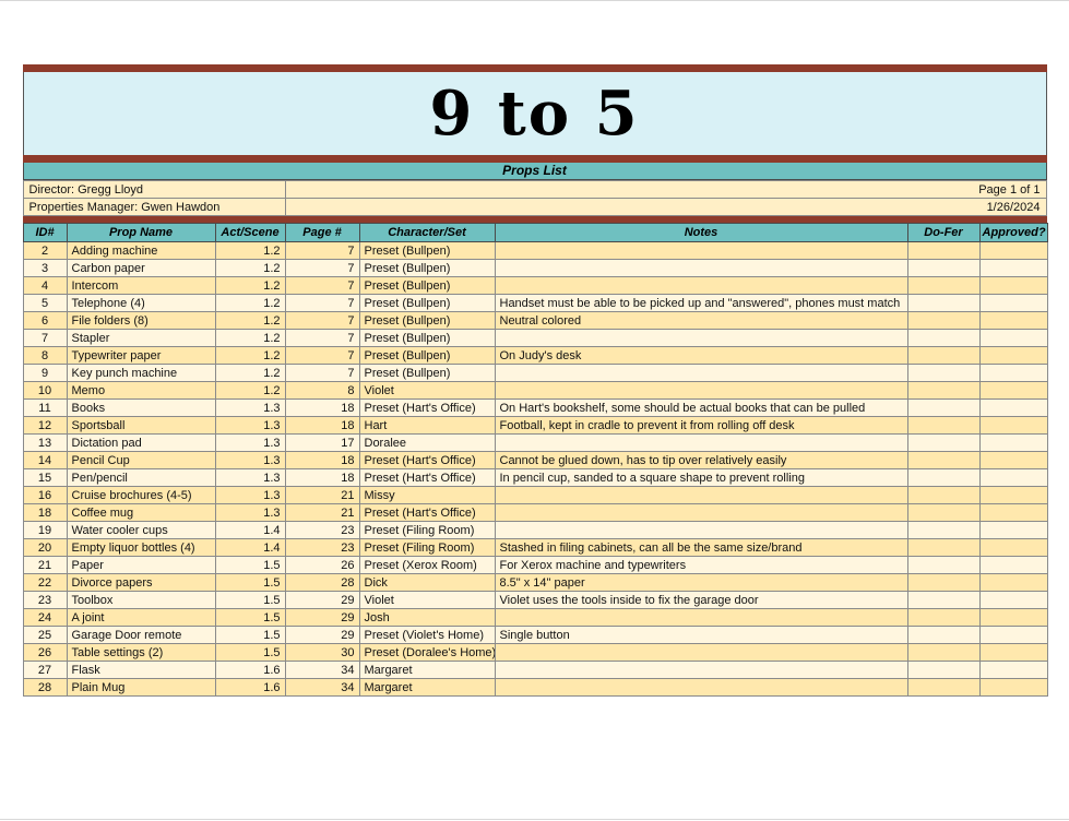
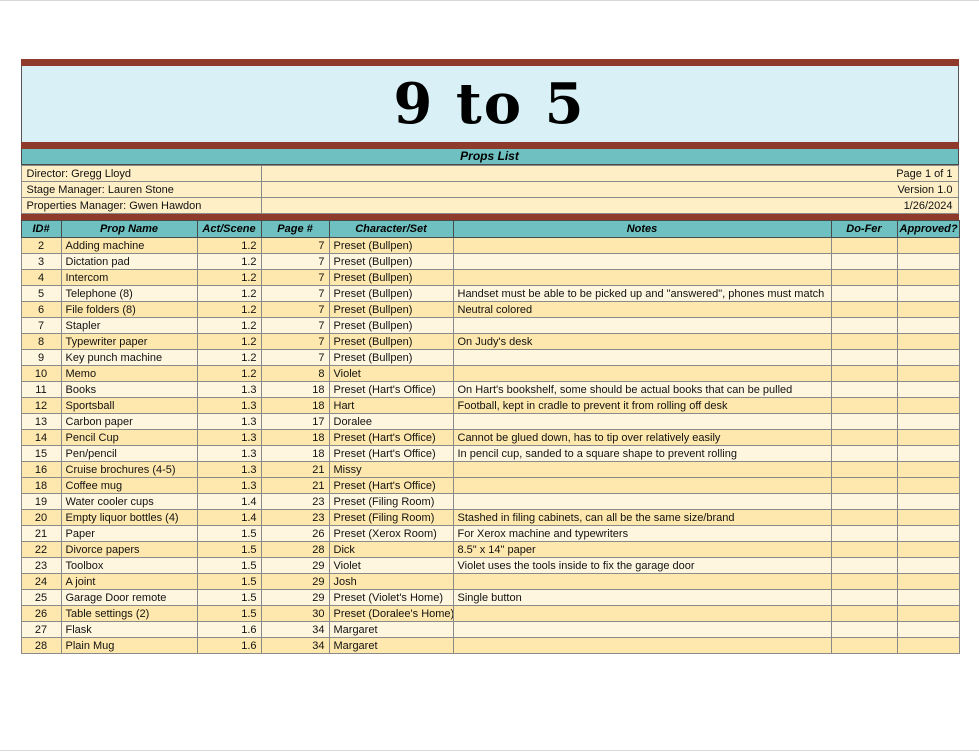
  9 to 5
  Props List
  Director: Gregg Lloyd	Page 1 of 1
+ Stage Manager: Lauren Stone	Version 1.0
  Properties Manager: Gwen Hawdon	1/26/2024
  ID#	Prop Name	Act/Scene	Page #	Character/Set	Notes	Do-Fer	Approved?
  2	Adding machine	1.2	7	Preset (Bullpen)
- 3	Carbon paper	1.2	7	Preset (Bullpen)
+ 3	Dictation pad	1.2	7	Preset (Bullpen)
  4	Intercom	1.2	7	Preset (Bullpen)
- 5	Telephone (4)	1.2	7	Preset (Bullpen)	Handset must be able to be picked up and "answered", phones must match
+ 5	Telephone (8)	1.2	7	Preset (Bullpen)	Handset must be able to be picked up and "answered", phones must match
  6	File folders (8)	1.2	7	Preset (Bullpen)	Neutral colored
  7	Stapler	1.2	7	Preset (Bullpen)
  8	Typewriter paper	1.2	7	Preset (Bullpen)	On Judy's desk
  9	Key punch machine	1.2	7	Preset (Bullpen)
  10	Memo	1.2	8	Violet
  11	Books	1.3	18	Preset (Hart's Office)	On Hart's bookshelf, some should be actual books that can be pulled
  12	Sportsball	1.3	18	Hart	Football, kept in cradle to prevent it from rolling off desk
- 13	Dictation pad	1.3	17	Doralee
+ 13	Carbon paper	1.3	17	Doralee
  14	Pencil Cup	1.3	18	Preset (Hart's Office)	Cannot be glued down, has to tip over relatively easily
  15	Pen/pencil	1.3	18	Preset (Hart's Office)	In pencil cup, sanded to a square shape to prevent rolling
  16	Cruise brochures (4-5)	1.3	21	Missy
  18	Coffee mug	1.3	21	Preset (Hart's Office)
  19	Water cooler cups	1.4	23	Preset (Filing Room)
  20	Empty liquor bottles (4)	1.4	23	Preset (Filing Room)	Stashed in filing cabinets, can all be the same size/brand
  21	Paper	1.5	26	Preset (Xerox Room)	For Xerox machine and typewriters
  22	Divorce papers	1.5	28	Dick	8.5" x 14" paper
  23	Toolbox	1.5	29	Violet	Violet uses the tools inside to fix the garage door
  24	A joint	1.5	29	Josh
  25	Garage Door remote	1.5	29	Preset (Violet's Home)	Single button
  26	Table settings (2)	1.5	30	Preset (Doralee's Home)
  27	Flask	1.6	34	Margaret
  28	Plain Mug	1.6	34	Margaret
